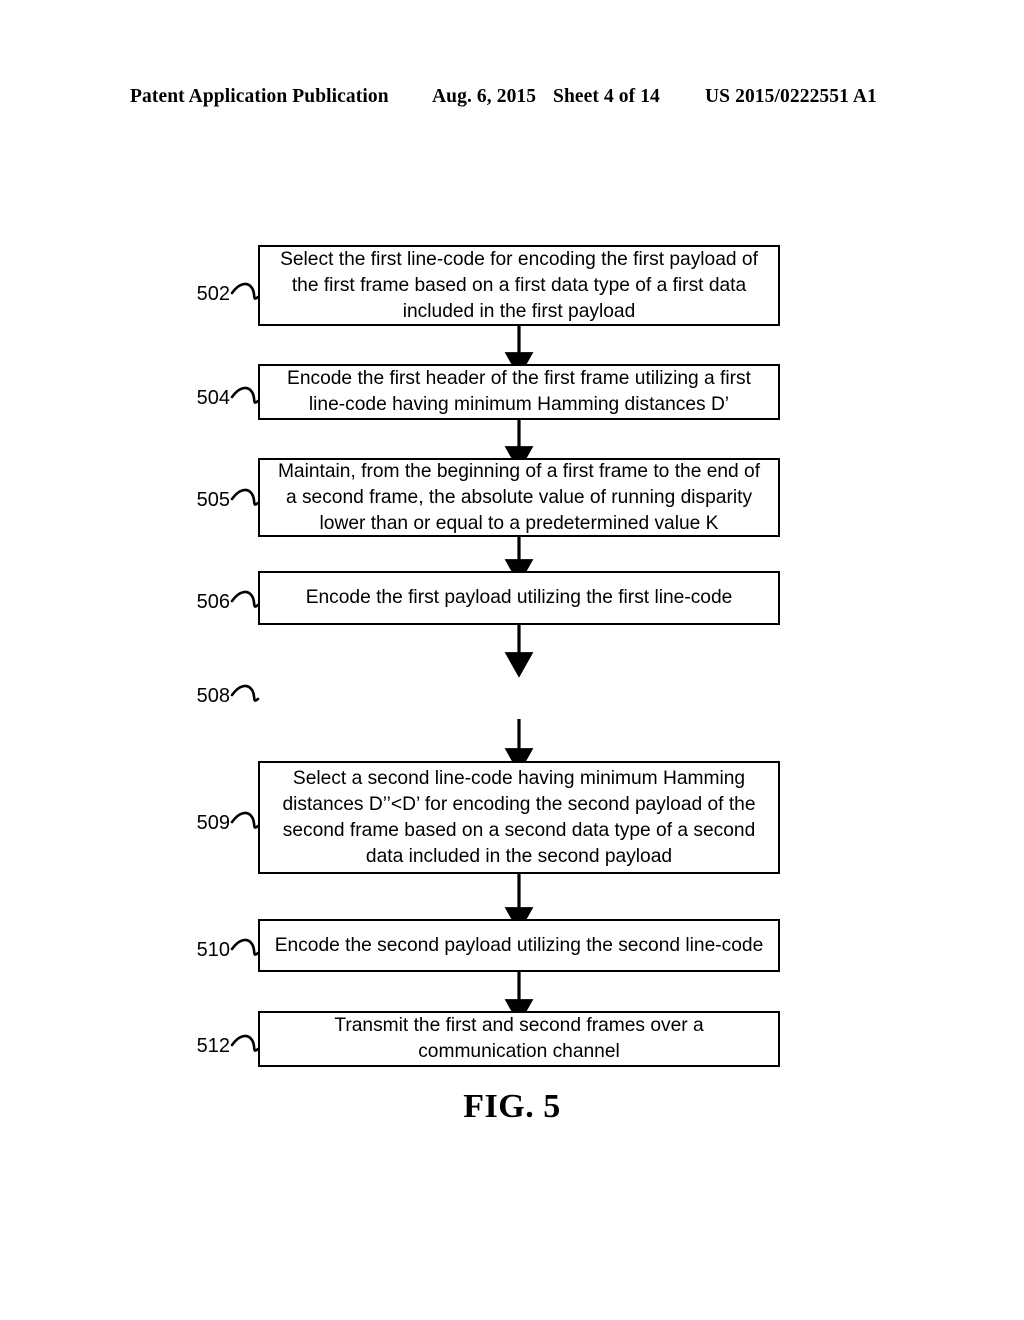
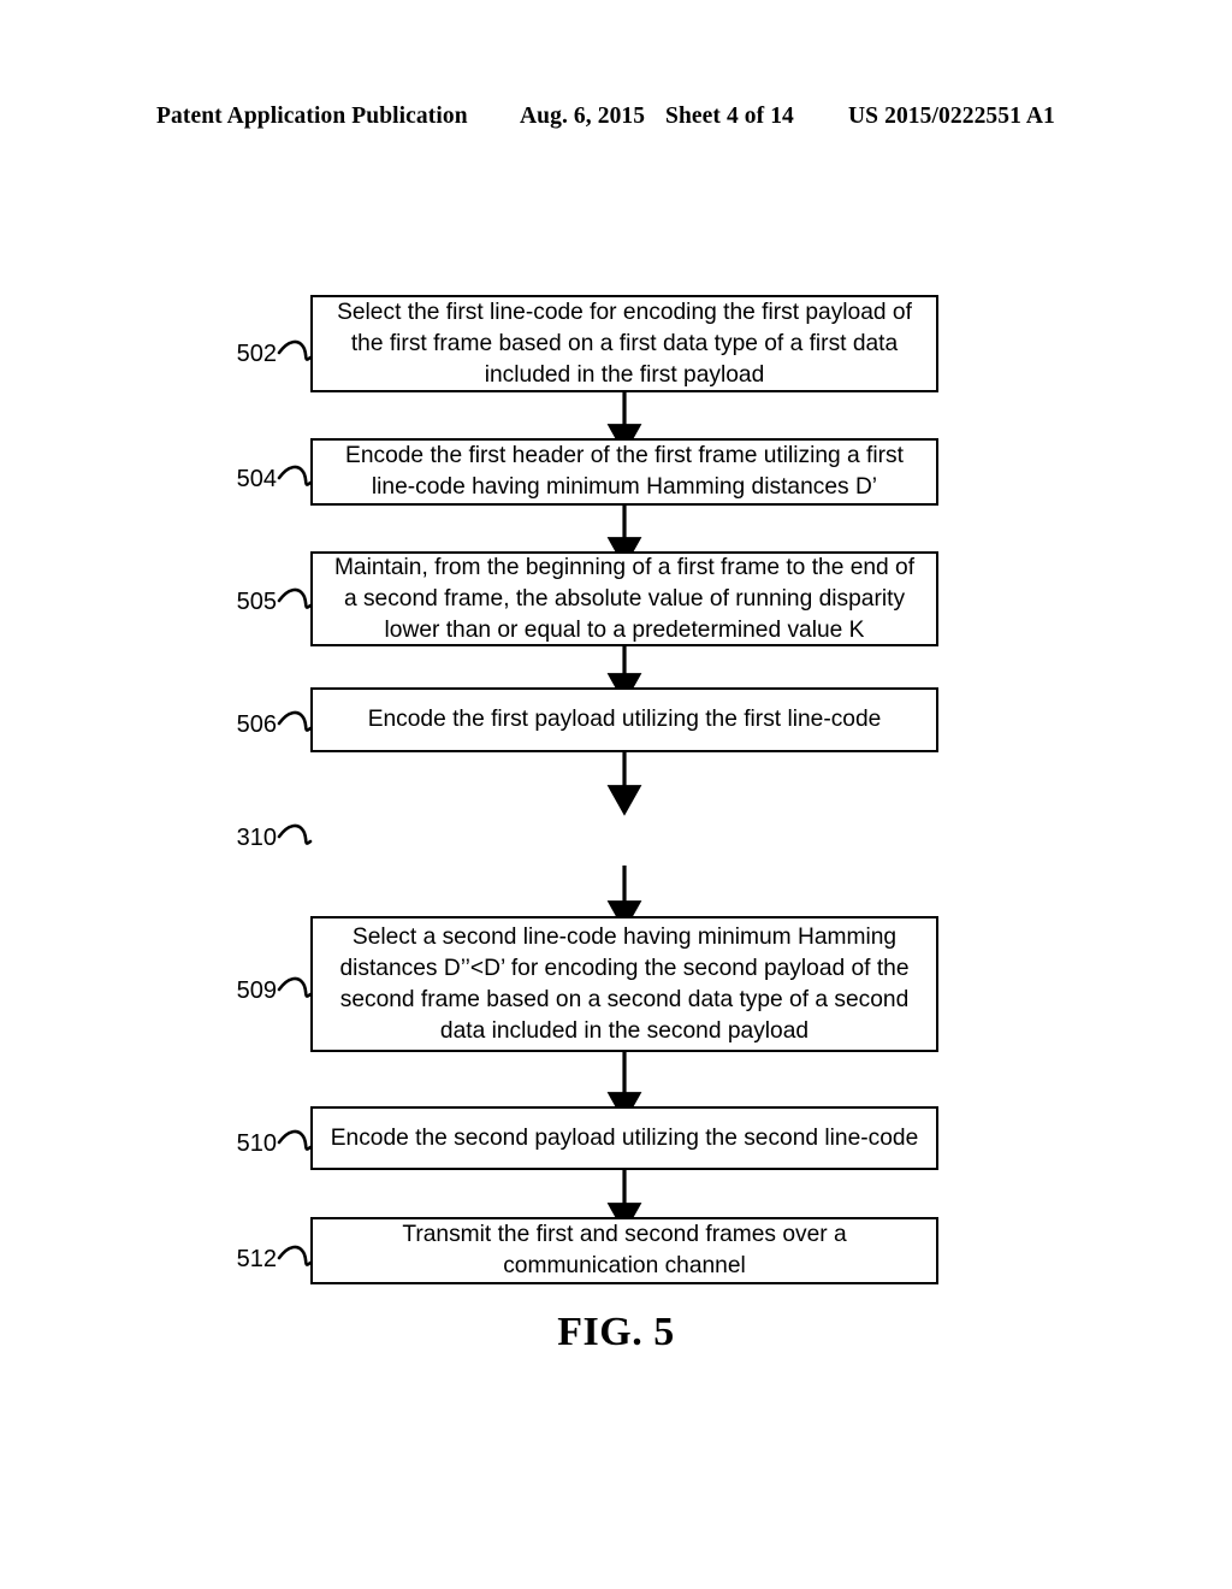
  Patent Application Publication
  Aug. 6, 2015
  Sheet 4 of 14
  US 2015/0222551 A1
  502
  Select the first line-code for encoding the first payload of the first frame based on a first data type of a first data included in the first payload
  504
  Encode the first header of the first frame utilizing a first line-code having minimum Hamming distances D’
  505
  Maintain, from the beginning of a first frame to the end of a second frame, the absolute value of running disparity lower than or equal to a predetermined value K
  506
  Encode the first payload utilizing the first line-code
- 508
+ 310
  509
  Select a second line-code having minimum Hamming distances D’’<D’ for encoding the second payload of the second frame based on a second data type of a second data included in the second payload
  510
  Encode the second payload utilizing the second line-code
  512
  Transmit the first and second frames over a communication channel
  FIG. 5
